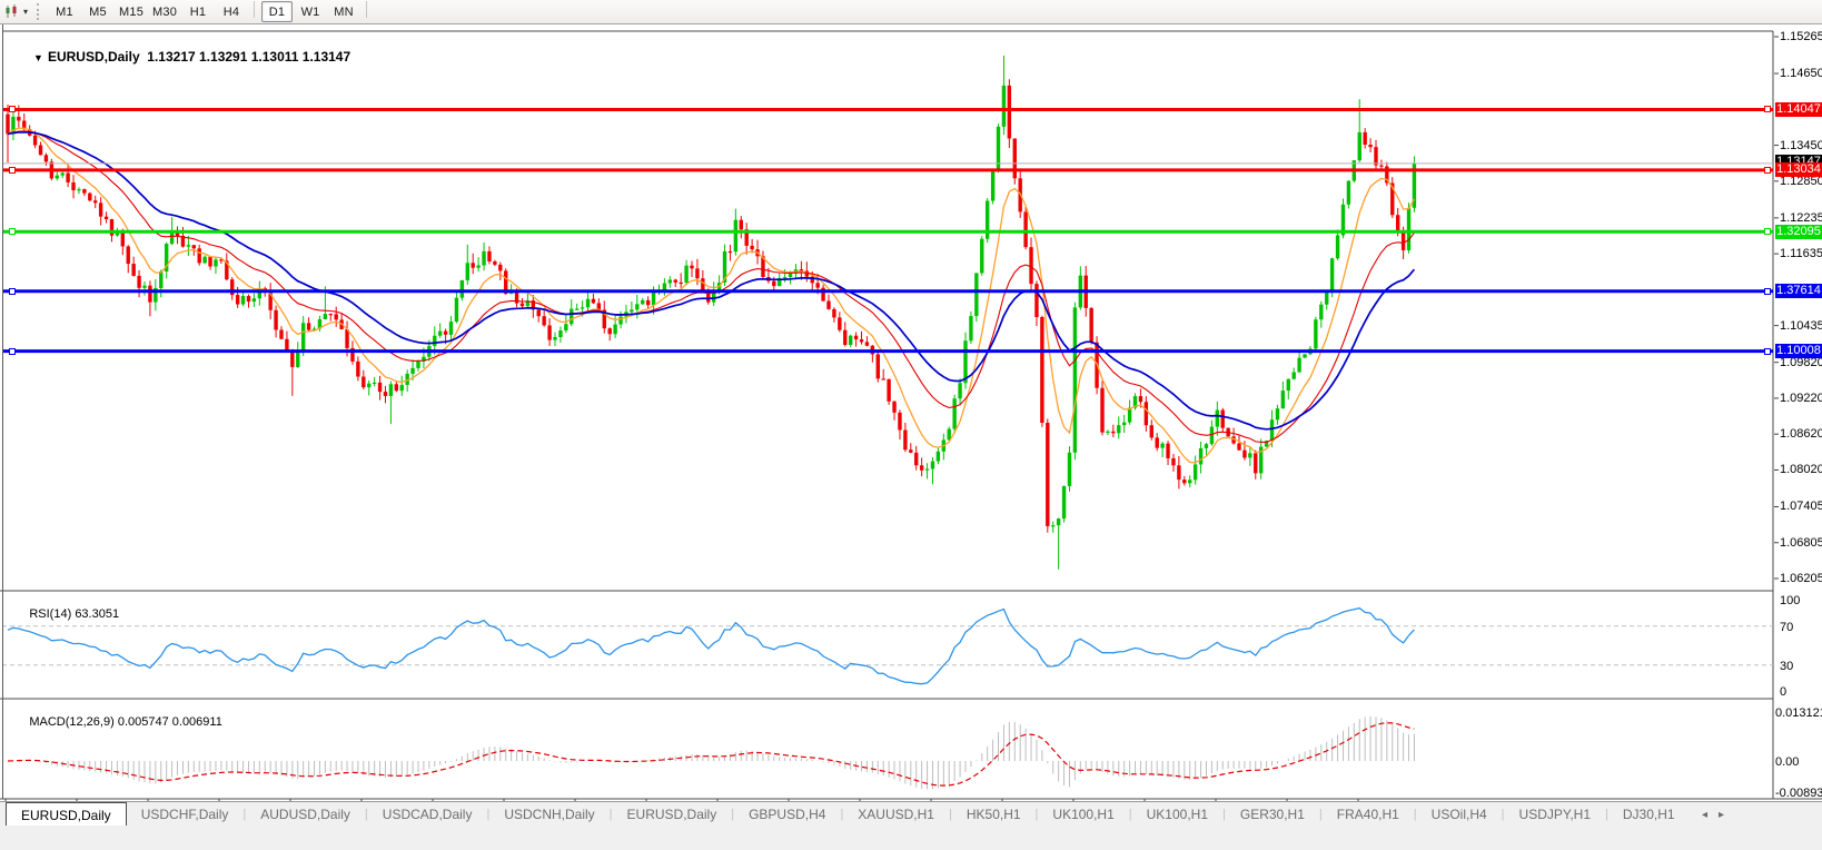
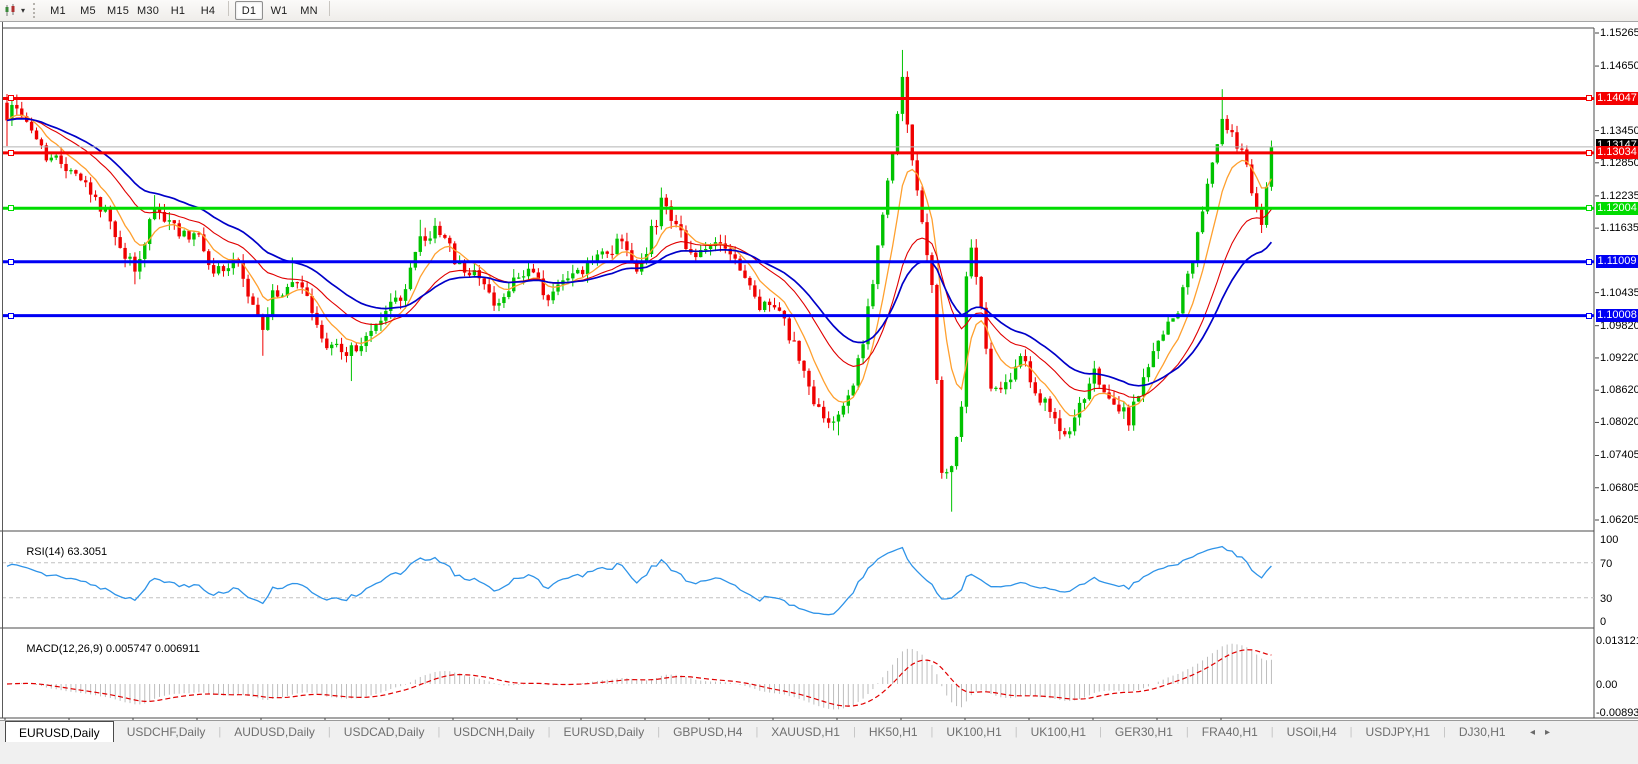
  ▾
  M1
  M5
  M15
  M30
  H1
  H4
  D1
  W1
  MN
- ▼ EURUSD,Daily 1.13217 1.13291 1.13011 1.13147
  RSI(14) 63.3051
  MACD(12,26,9) 0.005747 0.006911
  1.15265
  1.14650
  1.13450
  1.12850
  1.12235
  1.11635
  1.10435
  1.09820
  1.09220
  1.08620
  1.08020
  1.07405
  1.06805
  1.06205
  100
  70
  30
  0
  0.01312
  0.00
  -0.00893
  1.13147
  1.14047
  1.13034
- 1.32095
+ 1.12004
- 1.37614
+ 1.11009
  1.10008
  EURUSD,Daily
  USDCHF,Daily
  |
  AUDUSD,Daily
  |
  USDCAD,Daily
  USDCNH,Daily
  EURUSD,Daily
  |
  GBPUSD,H4
  XAUUSD,H1
  |
  HK50,H1
  UK100,H1
  |
  UK100,H1
  |
  GER30,H1
  |
  FRA40,H1
  |
  USOil,H4
  USDJPY,H1
  |
  DJ30,H1
  ◂
  ▸
